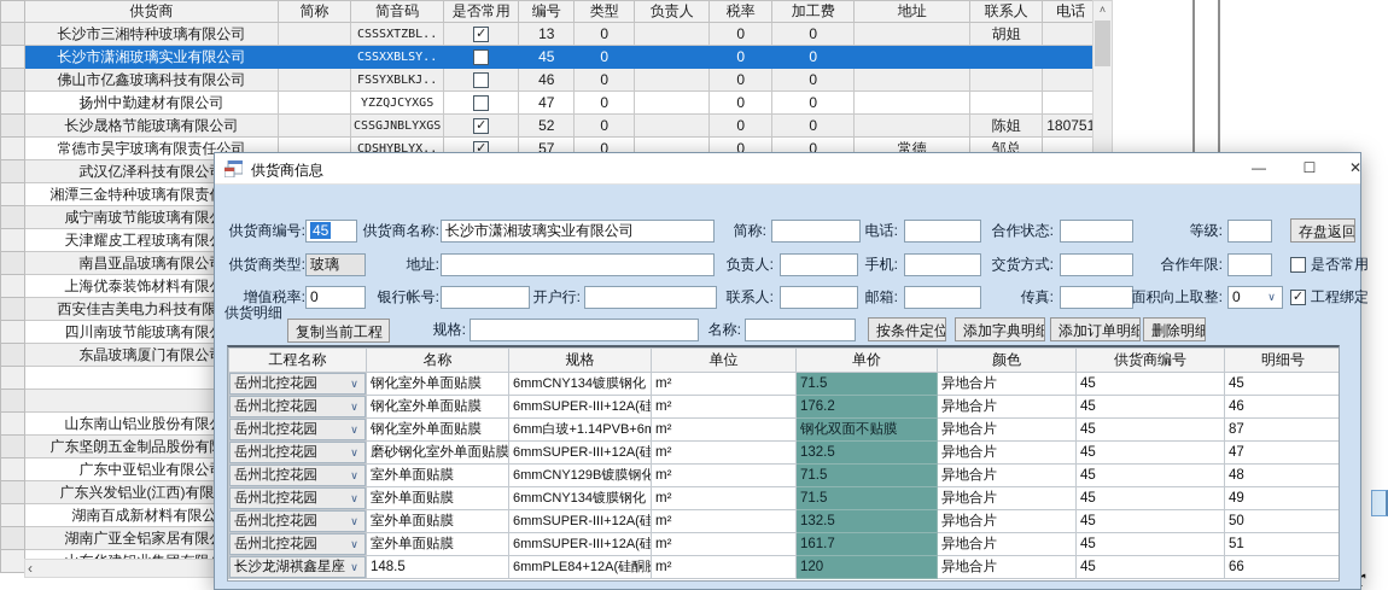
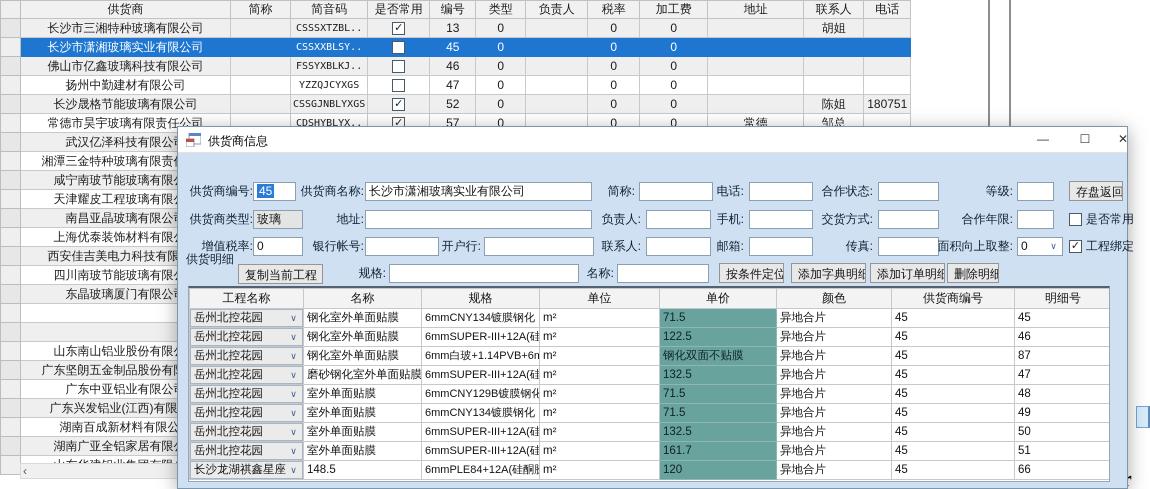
  	供货商	简称	简音码	是否常用	编号	类型	负责人	税率	加工费	地址	联系人	电话
  	长沙市三湘特种玻璃有限公司		CSSSXTZBL..	✓	13	0		0	0		胡姐
  	长沙市潇湘玻璃实业有限公司		CSSXXBLSY..		45	0		0	0
  	佛山市亿鑫玻璃科技有限公司		FSSYXBLKJ..		46	0		0	0
  	扬州中勤建材有限公司		YZZQJCYXGS		47	0		0	0
  	长沙晟格节能玻璃有限公司		CSSGJNBLYXGS	✓	52	0		0	0		陈姐	180751
  	常德市昊宇玻璃有限责任公司		CDSHYBLYX..	✓	57	0		0	0	常德	邹总
  	武汉亿泽科技有限公
  	湘潭三金特种玻璃有限责
  	咸宁南玻节能玻璃有限
  	天津耀皮工程玻璃有限
  	南昌亚晶玻璃有限公
  	上海优泰装饰材料有限
  	西安佳吉美电力科技有限
  	四川南玻节能玻璃有限
  	东晶玻璃厦门有限公
  	山东南山铝业股份有限
  	广东坚朗五金制品股份有
  	广东中亚铝业有限公
  	广东兴发铝业(江西)有限
  	湖南百成新材料有限公
  	湖南广亚全铝家居有限
- ˄
  ‹
  供货商信息
  —
  ☐
  ✕
  供货商编号:
  45
  供货商名称:
  长沙市潇湘玻璃实业有限公司
  简称:
  电话:
  合作状态:
  等级:
  存盘返回
  供货商类型:
  玻璃
  地址:
  负责人:
  手机:
  交货方式:
  合作年限:
  是否常用
  增值税率:
  0
  银行帐号:
  开户行:
  联系人:
  邮箱:
  传真:
  面积向上取整:
  0
  ∨
  ✓ 工程绑定
  供货明细
  复制当前工程
  规格:
  名称:
  按条件定位
  添加字典明细
  添加订单明细
  删除明细
  工程名称	名称	规格	单位	单价	颜色	供货商编号	明细号
  岳州北控花园 ∨	钢化室外单面贴膜	6mmCNY134镀膜钢化	m²	71.5	异地合片	45	45
- 岳州北控花园 ∨	钢化室外单面贴膜	6mmSUPER-III+12A(硅	m²	176.2	异地合片	45	46
+ 岳州北控花园 ∨	钢化室外单面贴膜	6mmSUPER-III+12A(硅	m²	122.5	异地合片	45	46
  岳州北控花园 ∨	钢化室外单面贴膜	6mm白玻+1.14PVB+6m	m²	钢化双面不贴膜	异地合片	45	87
  岳州北控花园 ∨	磨砂钢化室外单面贴膜	6mmSUPER-III+12A(硅	m²	132.5	异地合片	45	47
  岳州北控花园 ∨	室外单面贴膜	6mmCNY129B镀膜钢化	m²	71.5	异地合片	45	48
  岳州北控花园 ∨	室外单面贴膜	6mmCNY134镀膜钢化	m²	71.5	异地合片	45	49
  岳州北控花园 ∨	室外单面贴膜	6mmSUPER-III+12A(硅	m²	132.5	异地合片	45	50
  岳州北控花园 ∨	室外单面贴膜	6mmSUPER-III+12A(硅	m²	161.7	异地合片	45	51
  长沙龙湖祺鑫星座 ∨	148.5	6mmPLE84+12A(硅酮	m²	120	异地合片	45	66
